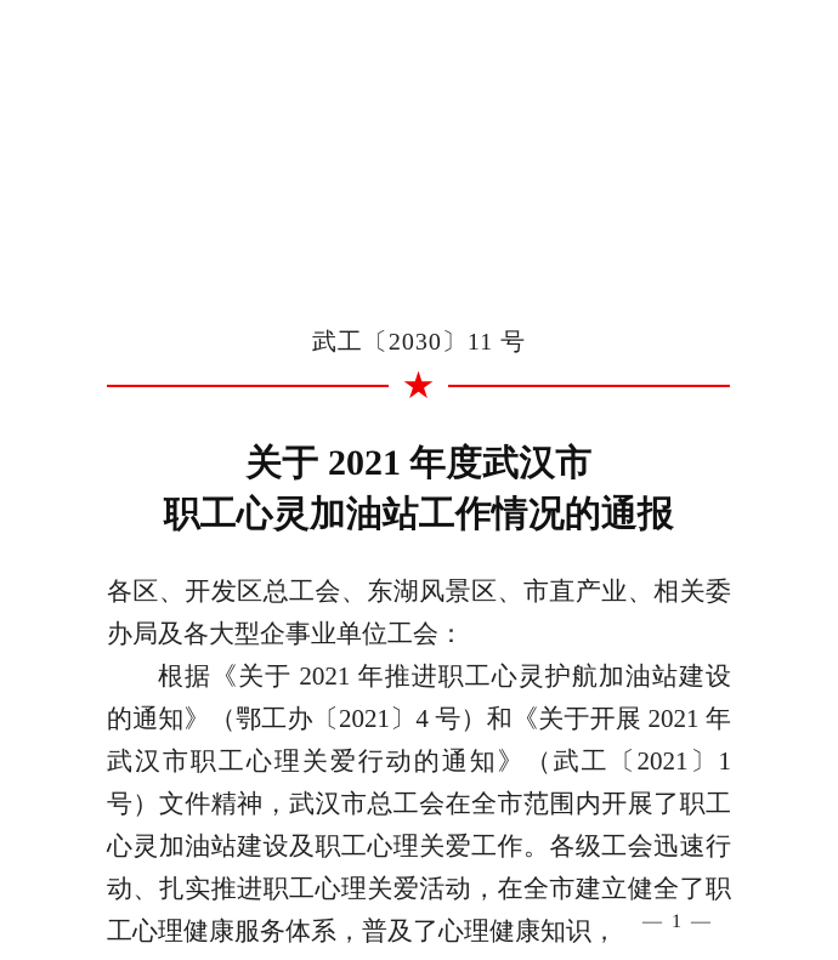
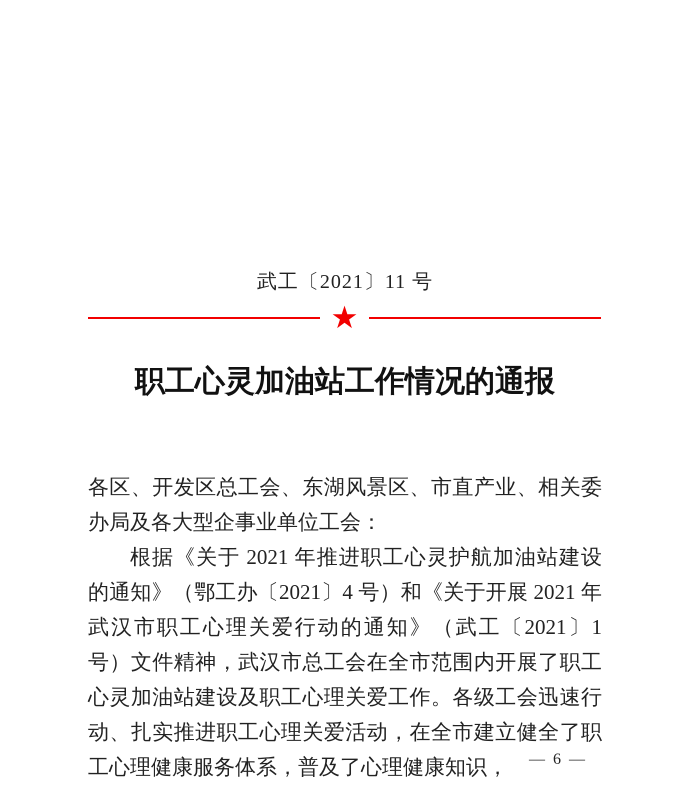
- 武工〔2030〕11 号
+ 武工〔2021〕11 号
  ★
- 关于 2021 年度武汉市
  职工心灵加油站工作情况的通报
  各区、开发区总工会、东湖风景区、市直产业、相关委办局及各大型企事业单位工会：
  根据《关于 2021 年推进职工心灵护航加油站建设的通知》（鄂工办〔2021〕4 号）和《关于开展 2021 年武汉市职工心理关爱行动的通知》（武工〔2021〕1 号）文件精神，武汉市总工会在全市范围内开展了职工心灵加油站建设及职工心理关爱工作。各级工会迅速行动、扎实推进职工心理关爱活动，在全市建立健全了职工心理健康服务体系，普及了心理健康知识，
- — 1 —
+ — 6 —
